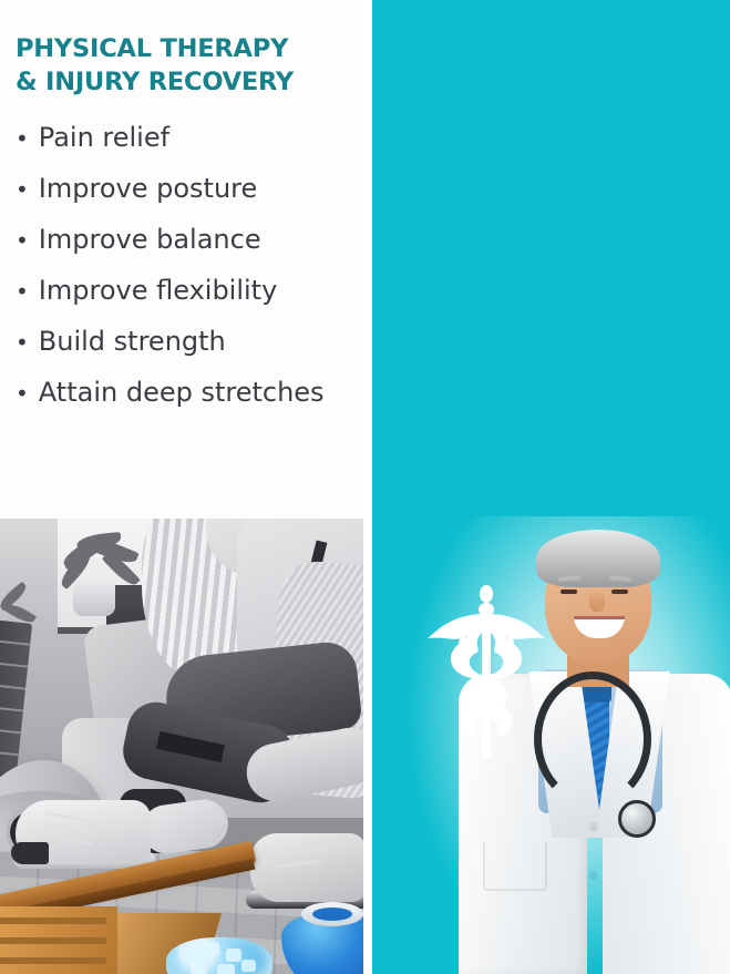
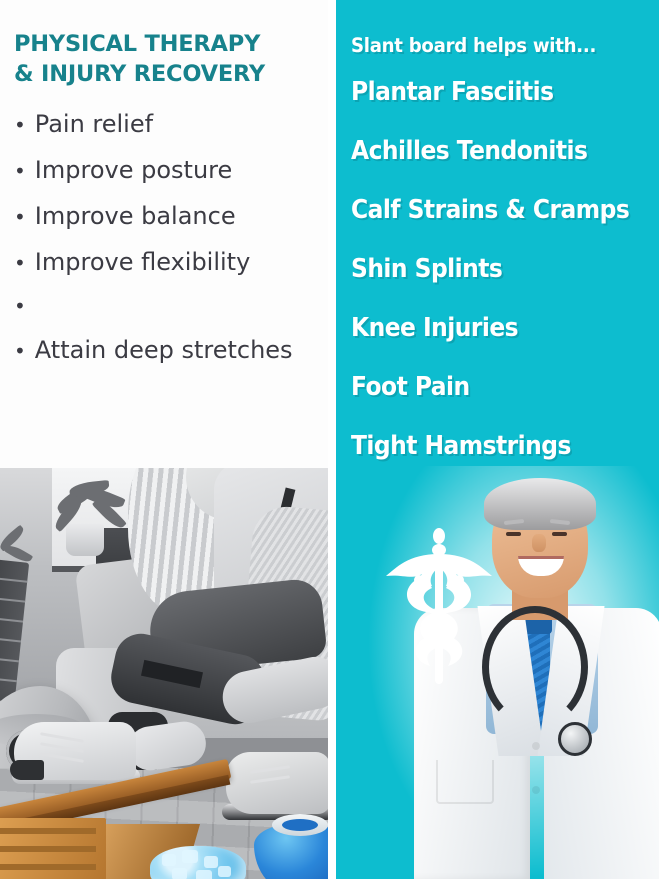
  PHYSICAL THERAPY
  & INJURY RECOVERY
  •
  Pain relief
  •
  Improve posture
  •
  Improve balance
  •
  Improve flexibility
  •
- Build strength
  •
  Attain deep stretches
+ Slant board helps with...
+ Plantar Fasciitis
+ Achilles Tendonitis
+ Calf Strains & Cramps
+ Shin Splints
+ Knee Injuries
+ Foot Pain
+ Tight Hamstrings
